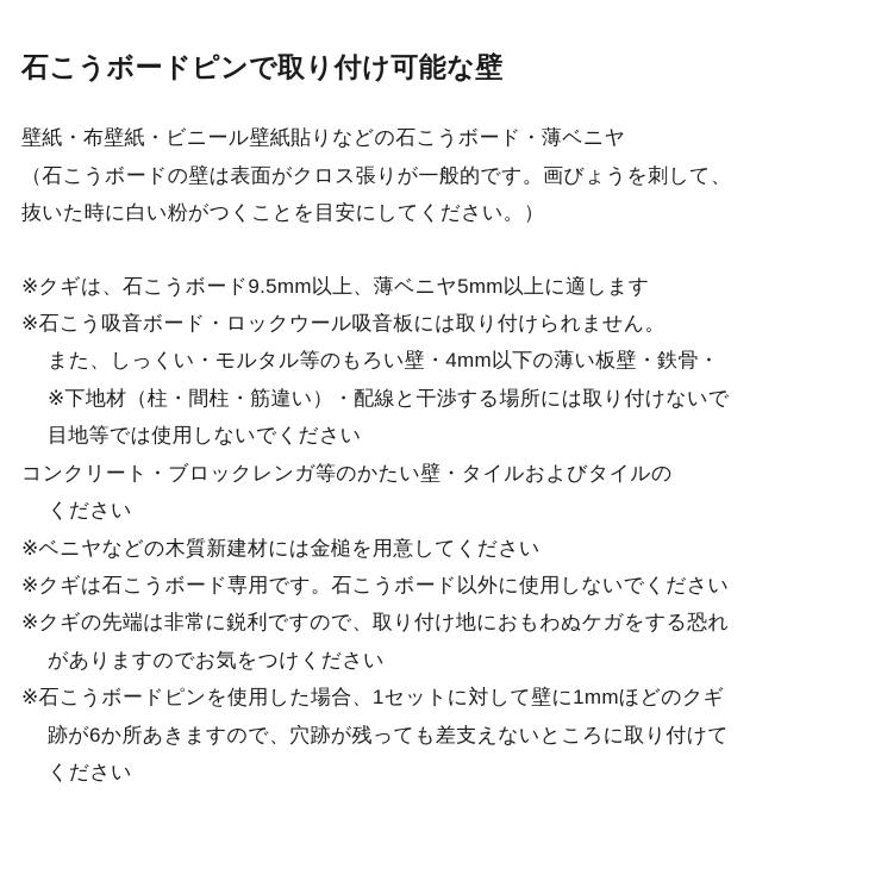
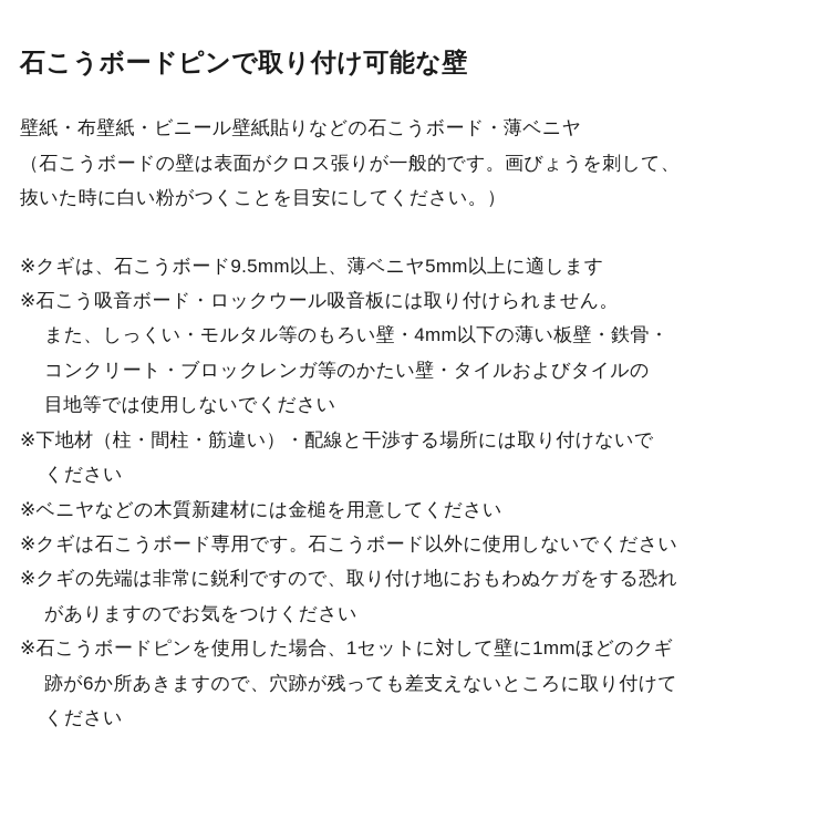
  石こうボードピンで取り付け可能な壁
  壁紙・布壁紙・ビニール壁紙貼りなどの石こうボード・薄ベニヤ
  （石こうボードの壁は表面がクロス張りが一般的です。画びょうを刺して、
  抜いた時に白い粉がつくことを目安にしてください。）
  ※クギは、石こうボード9.5mm以上、薄ベニヤ5mm以上に適します
  ※石こう吸音ボード・ロックウール吸音板には取り付けられません。
  また、しっくい・モルタル等のもろい壁・4mm以下の薄い板壁・鉄骨・
- ※下地材（柱・間柱・筋違い）・配線と干渉する場所には取り付けないで
+ コンクリート・ブロックレンガ等のかたい壁・タイルおよびタイルの
  目地等では使用しないでください
- コンクリート・ブロックレンガ等のかたい壁・タイルおよびタイルの
+ ※下地材（柱・間柱・筋違い）・配線と干渉する場所には取り付けないで
  ください
  ※ベニヤなどの木質新建材には金槌を用意してください
  ※クギは石こうボード専用です。石こうボード以外に使用しないでください
  ※クギの先端は非常に鋭利ですので、取り付け地におもわぬケガをする恐れ
  がありますのでお気をつけください
  ※石こうボードピンを使用した場合、1セットに対して壁に1mmほどのクギ
  跡が6か所あきますので、穴跡が残っても差支えないところに取り付けて
  ください
